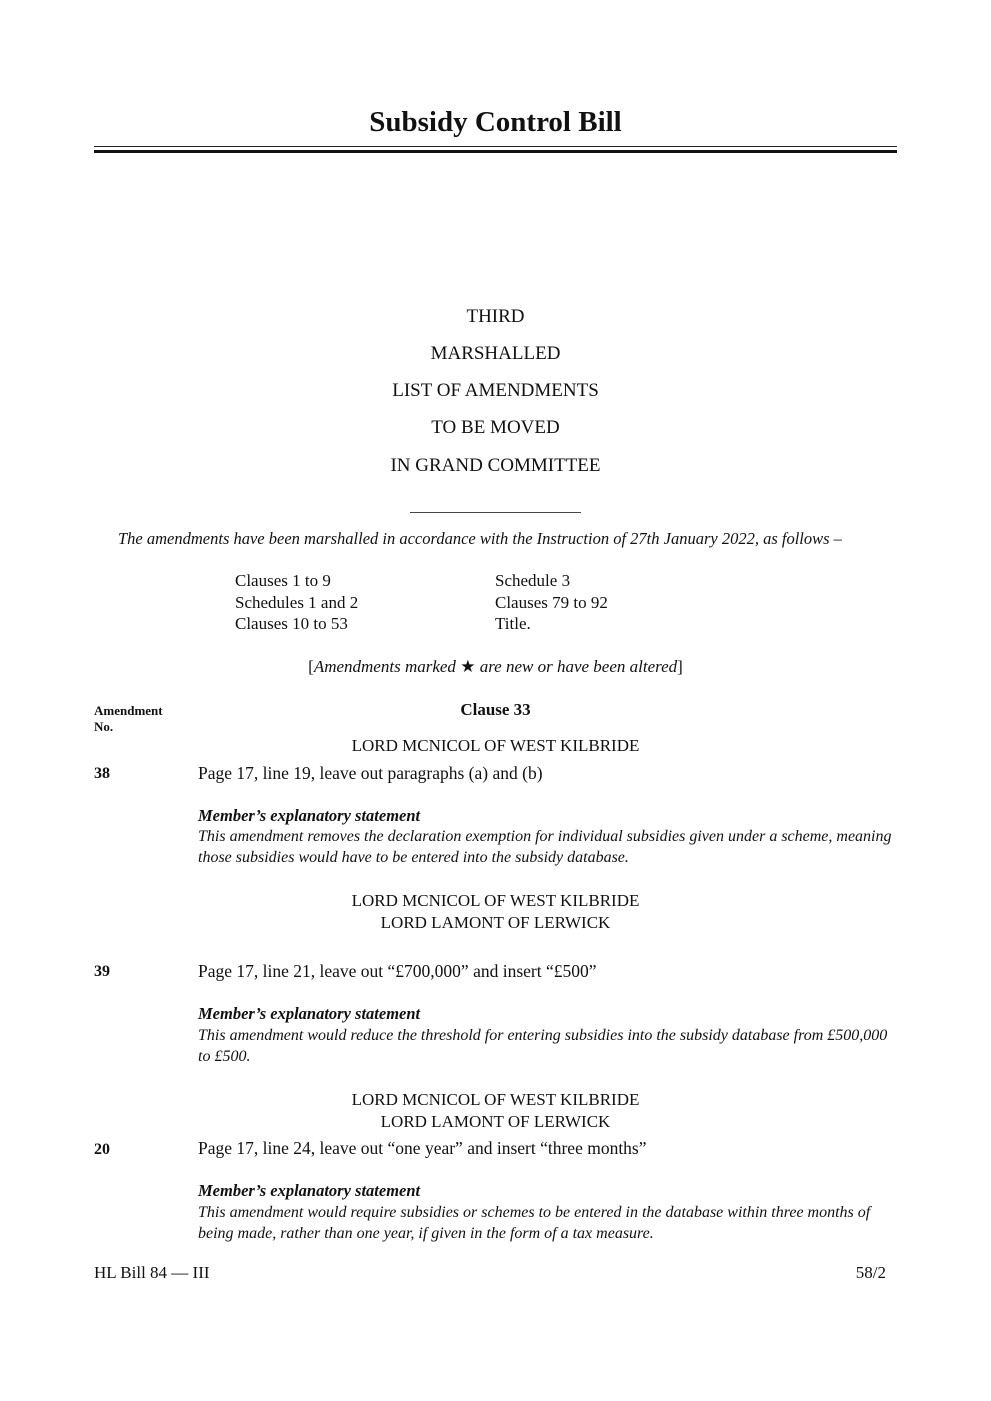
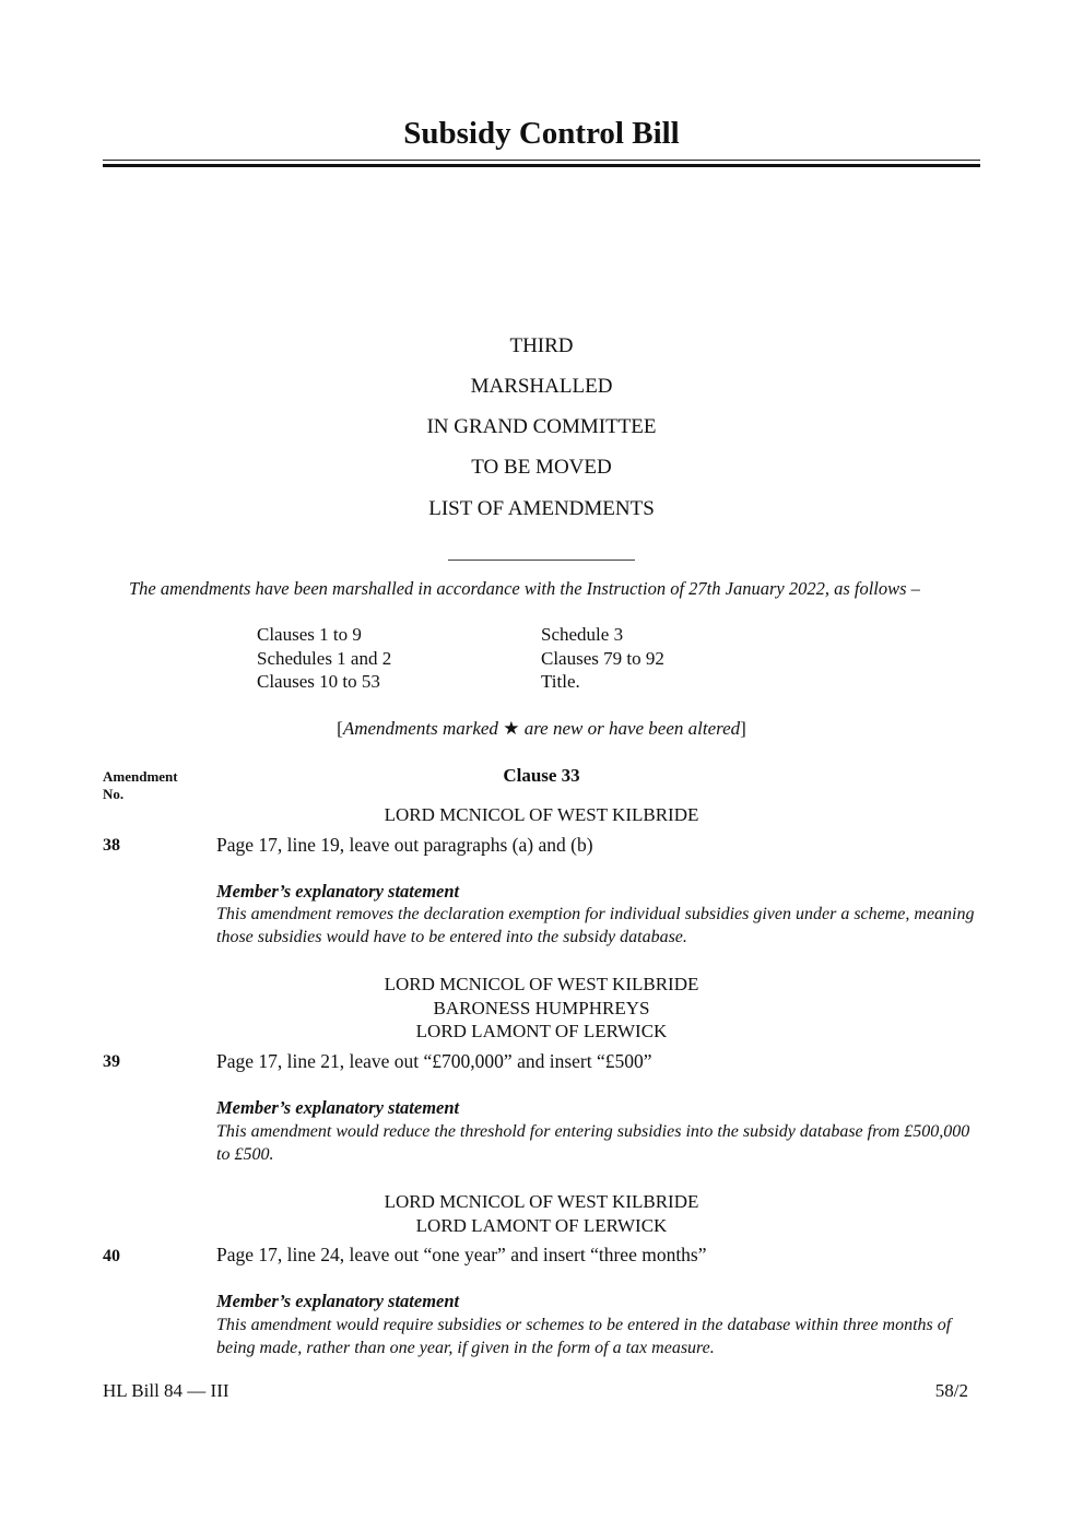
  Subsidy Control Bill
  THIRD
  MARSHALLED
- LIST OF AMENDMENTS
+ IN GRAND COMMITTEE
  TO BE MOVED
- IN GRAND COMMITTEE
+ LIST OF AMENDMENTS
  The amendments have been marshalled in accordance with the Instruction of 27th January 2022, as follows –
  Clauses 1 to 9
  Schedules 1 and 2
  Clauses 10 to 53
  Schedule 3
  Clauses 79 to 92
  Title.
  [Amendments marked ★ are new or have been altered]
  Amendment
  No.
  Clause 33
  LORD MCNICOL OF WEST KILBRIDE
  38
  Page 17, line 19, leave out paragraphs (a) and (b)
  Member’s explanatory statement
  This amendment removes the declaration exemption for individual subsidies given under a scheme, meaning those subsidies would have to be entered into the subsidy database.
  LORD MCNICOL OF WEST KILBRIDE
+ BARONESS HUMPHREYS
  LORD LAMONT OF LERWICK
  39
  Page 17, line 21, leave out “£700,000” and insert “£500”
  Member’s explanatory statement
  This amendment would reduce the threshold for entering subsidies into the subsidy database from £500,000 to £500.
  LORD MCNICOL OF WEST KILBRIDE
  LORD LAMONT OF LERWICK
- 20
+ 40
  Page 17, line 24, leave out “one year” and insert “three months”
  Member’s explanatory statement
  This amendment would require subsidies or schemes to be entered in the database within three months of being made, rather than one year, if given in the form of a tax measure.
  HL Bill 84 — III
  58/2
